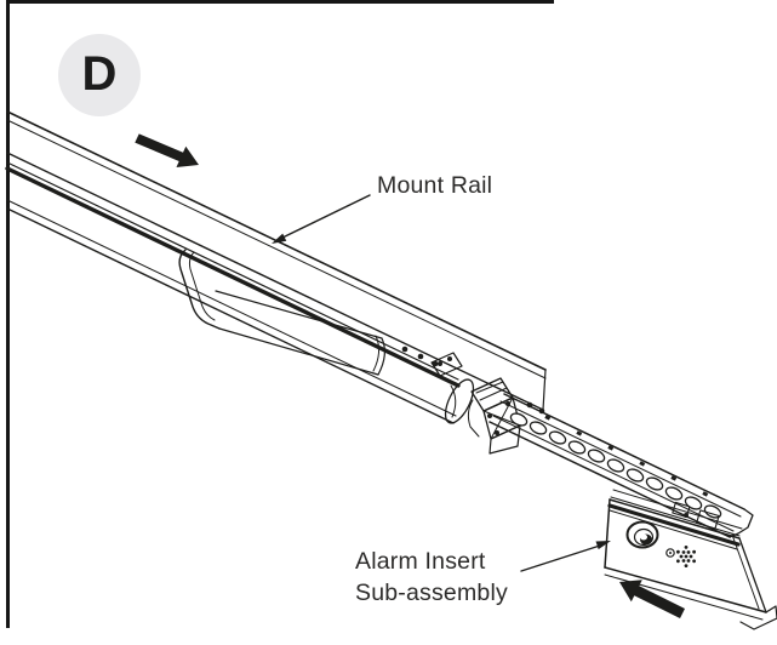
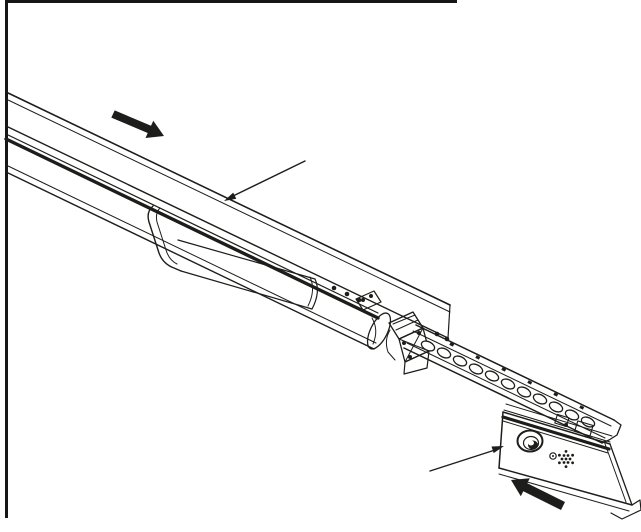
- D
- Mount Rail
- Alarm Insert
- Sub-assembly
